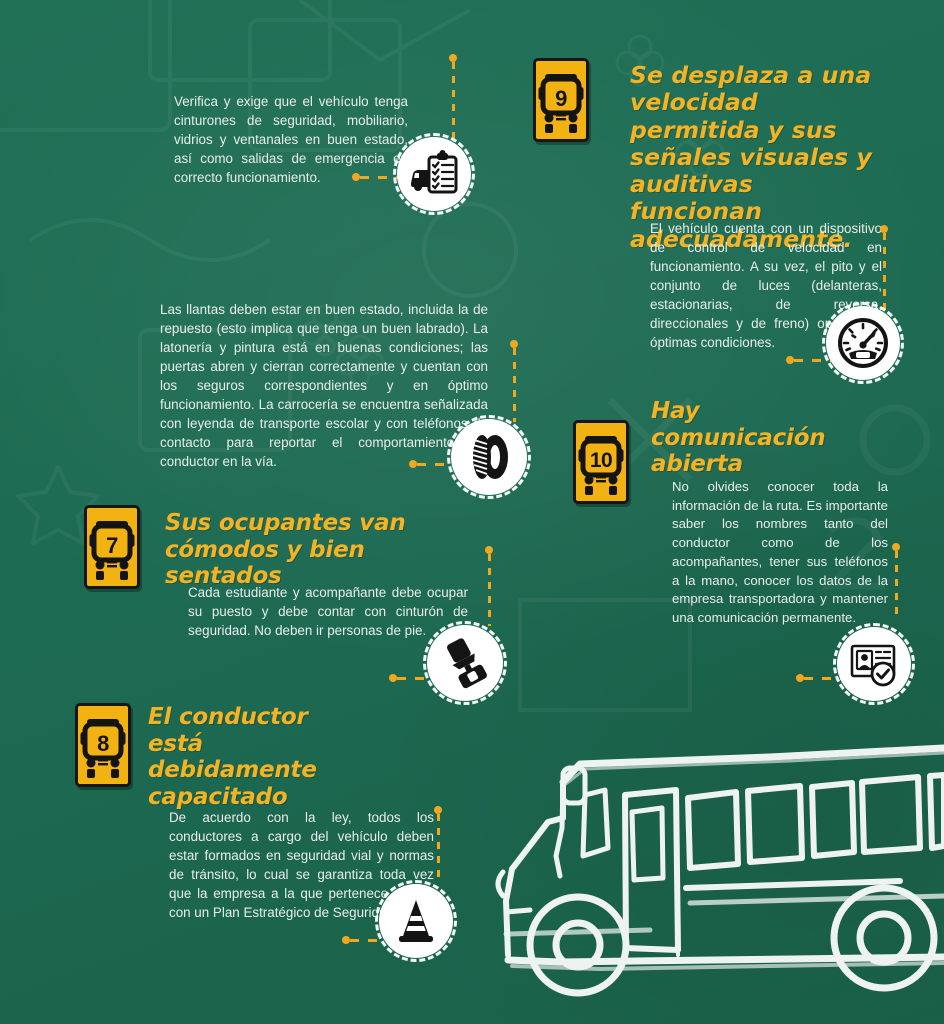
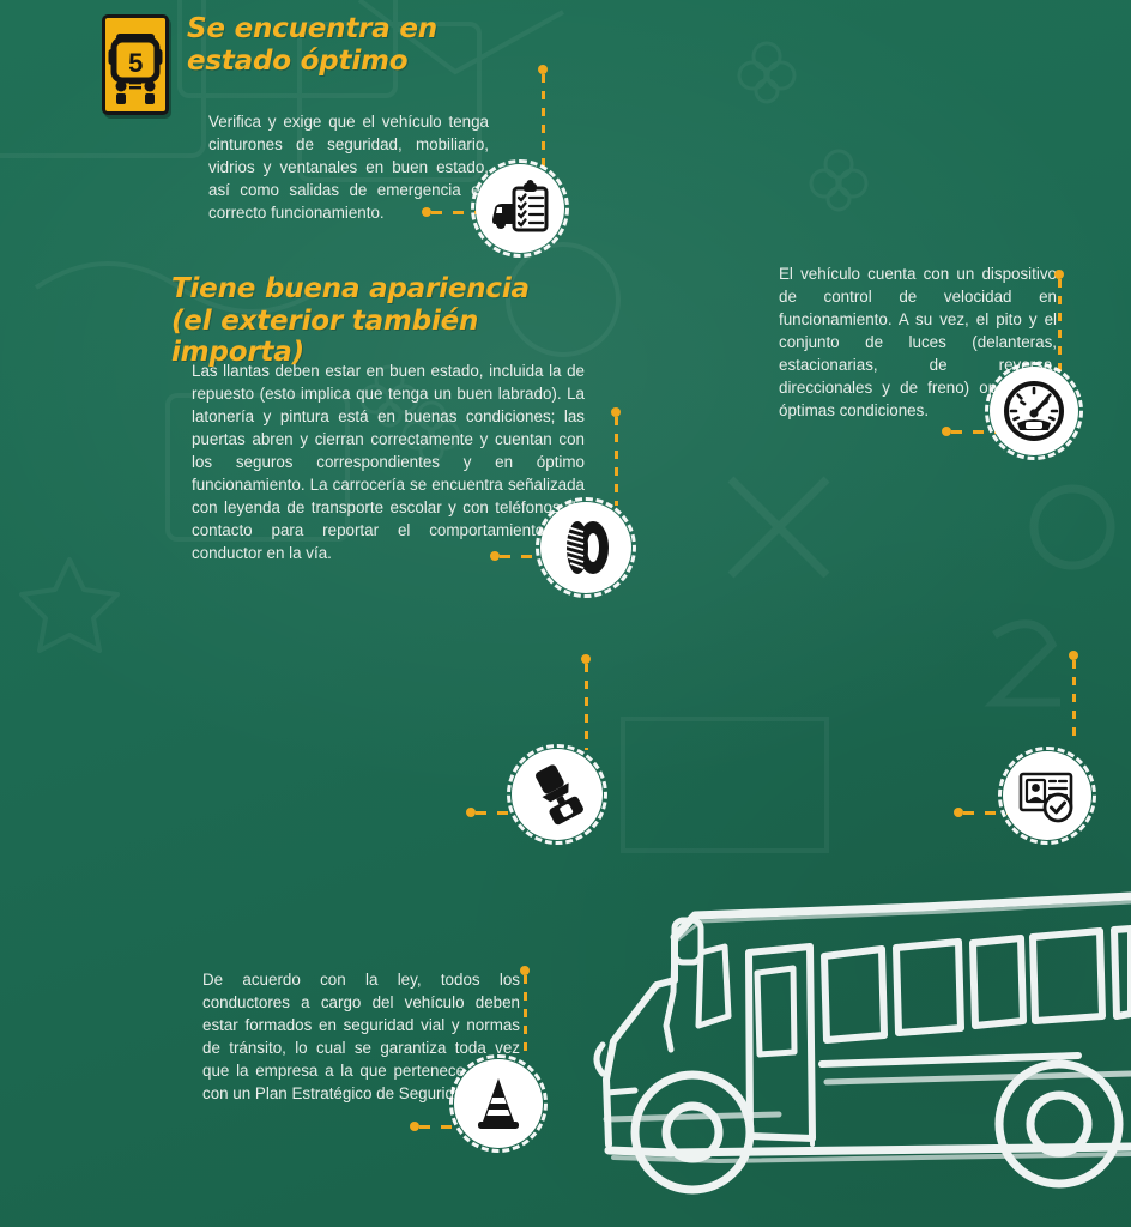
+ 5
+ Se encuentra en estado óptimo
  Verifica y exige que el vehículo tenga cinturones de seguridad, mobiliario, vidrios y ventanales en buen estado, así como salidas de emergencia correcto funcionamiento.
- 9
- Se desplaza a una velocidad permitida y sus señales visuales y auditivas funcionan adecuadamente.
  El vehículo cuenta con un dispositivo de control de velocidad en funcionamiento. A su vez, el pito y el conjunto de luces (delanteras, estacionarias, de re, direccionales y de freno) o óptimas condiciones.
+ Tiene buena apariencia (el exterior también importa)
  Las llantas deben estar en buen estado, incluida la de repuesto (esto implica que tenga un buen labrado). La latonería y pintura está en buenas condiciones; las puertas abren y cierran correctamente y cuentan con los seguros correspondientes y en óptimo funcionamiento. La carrocería se encuentra señalizada con leyenda de transporte escolar y con teléfono contacto para reportar el comportamient conductor en la vía.
- 10
- Hay comunicación abierta
- No olvides conocer toda la información de la ruta. Es importante saber los nombres tanto del conductor como de los acompañantes, tener sus teléfonos a la mano, conocer los datos de la empresa transportadora y mantener una comunicación permanente.
- 7
- Sus ocupantes van cómodos y bien sentados
- Cada estudiante y acompañante debe ocupar su puesto y debe contar con cinturón de seguridad. No deben ir personas de pie.
- 8
- El conductor está debidamente capacitado
  De acuerdo con la ley, todos los conductores a cargo del vehículo deben estar formados en seguridad vial y normas de tránsito, lo cual se garantiza toda vez que la empresa a la que pertenec con un Plan Estratégico de Seguri
